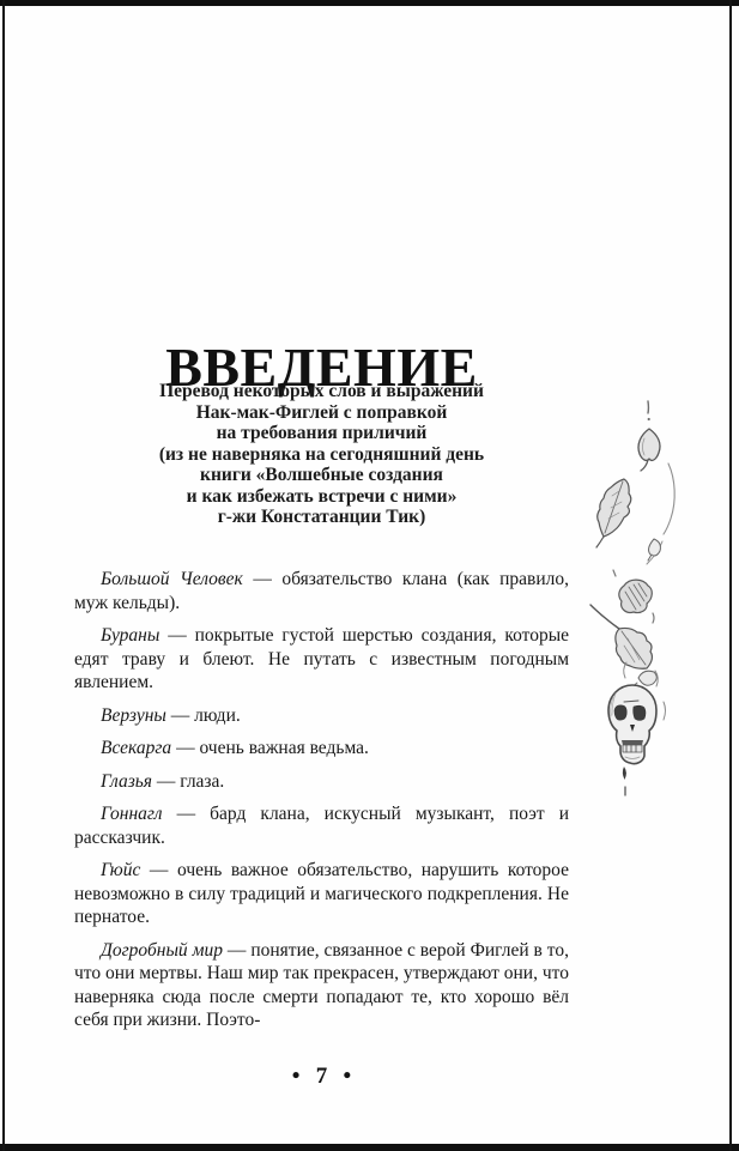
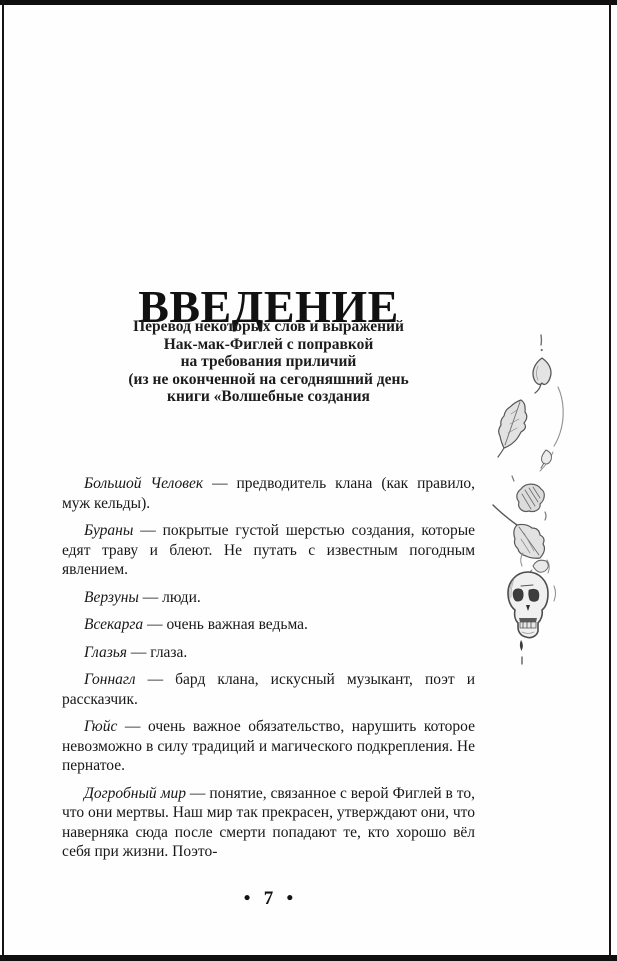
  ВВЕДЕНИЕ
  Перевод некоторых слов и выражений
  Нак-мак-Фиглей с поправкой
  на требования приличий
- (из не наверняка на сегодняшний день
+ (из не оконченной на сегодняшний день
  книги «Волшебные создания
- и как избежать встречи с ними»
- г-жи Констатанции Тик)
- Большой Человек — обязательство клана (как правило, муж кельды).
+ Большой Человек — предводитель клана (как правило, муж кельды).
  Бураны — покрытые густой шерстью создания, кото­рые едят траву и блеют. Не путать с известным погод­ным явлением.
  Верзуны — люди.
  Всекарга — очень важная ведьма.
  Глазья — глаза.
  Гоннагл — бард клана, искусный музыкант, поэт и рассказчик.
  Гюйс — очень важное обязательство, нарушить кото­рое невозможно в силу традиций и магического под­крепления. Не пернатое.
  Догробный мир — понятие, связанное с верой Фиг­лей в то, что они мертвы. Наш мир так прекрасен, утверждают они, что наверняка сюда после смерти попадают те, кто хорошо вёл себя при жизни. Поэто-
  • 7 •
